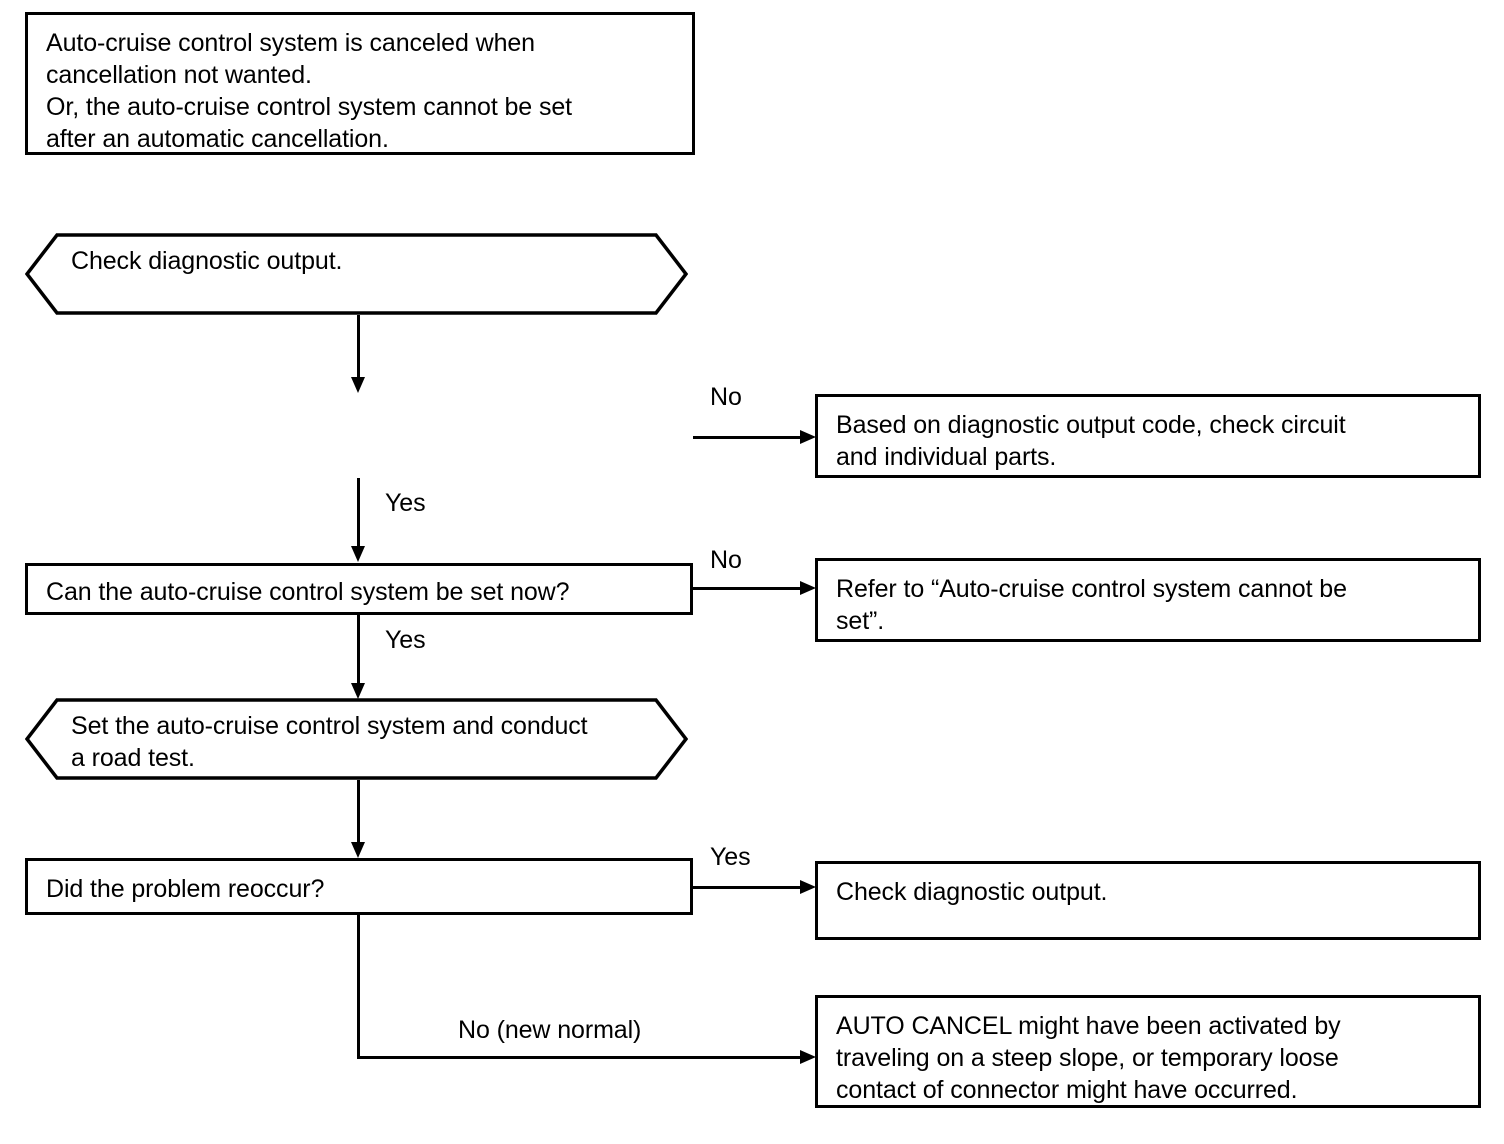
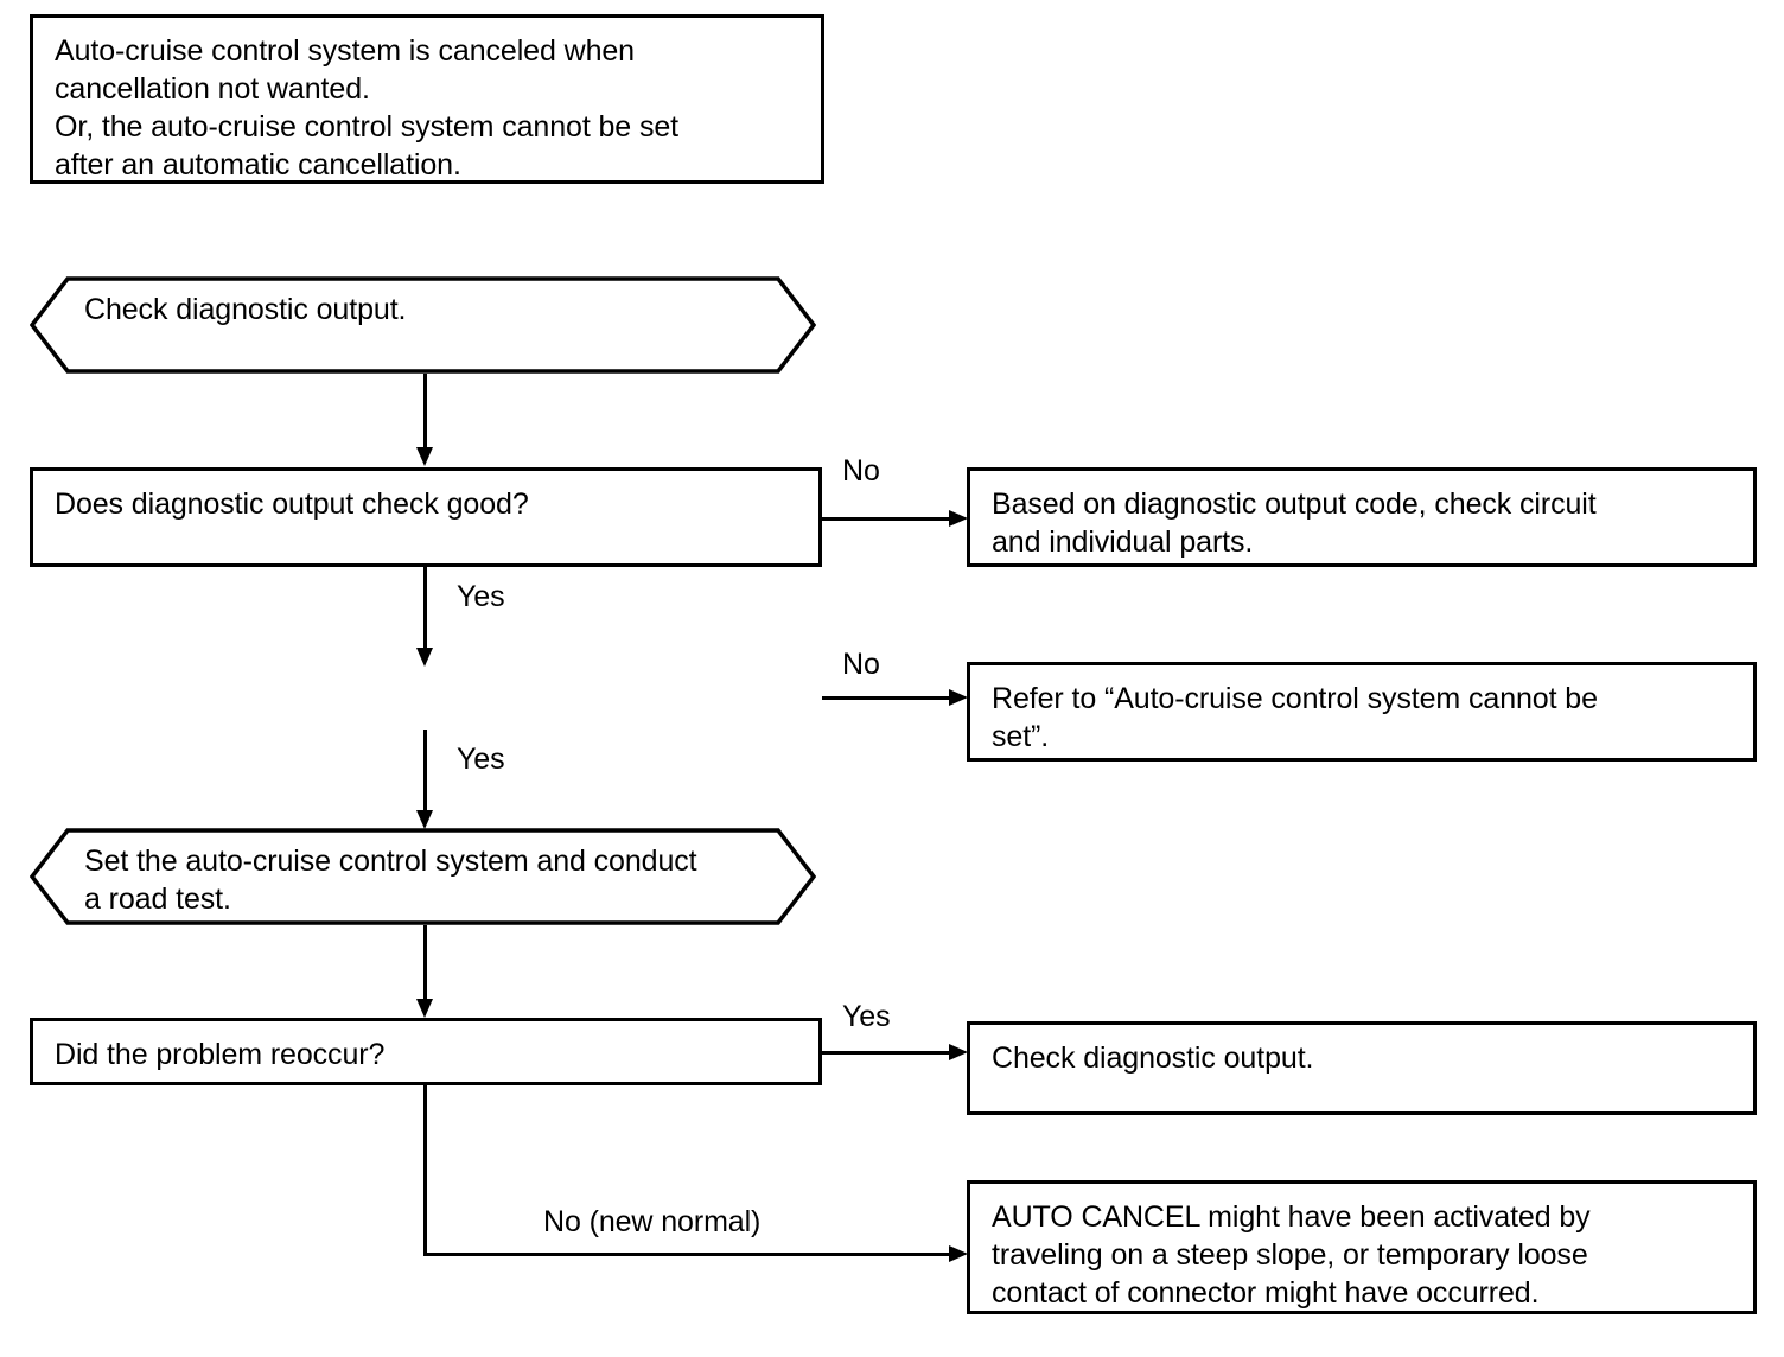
  Auto-cruise control system is canceled when
  cancellation not wanted.
  Or, the auto-cruise control system cannot be set
  after an automatic cancellation.
  Check diagnostic output.
+ Does diagnostic output check good?
  No
  Based on diagnostic output code, check circuit
  and individual parts.
  Yes
- Can the auto-cruise control system be set now?
  No
  Refer to “Auto-cruise control system cannot be
  set”.
  Yes
  Set the auto-cruise control system and conduct
  a road test.
  Did the problem reoccur?
  Yes
  Check diagnostic output.
  No (new normal)
  AUTO CANCEL might have been activated by
  traveling on a steep slope, or temporary loose
  contact of connector might have occurred.
